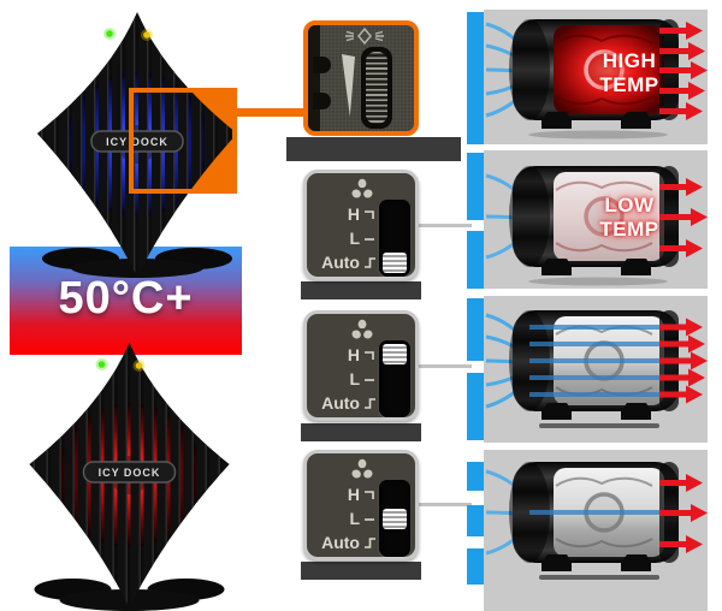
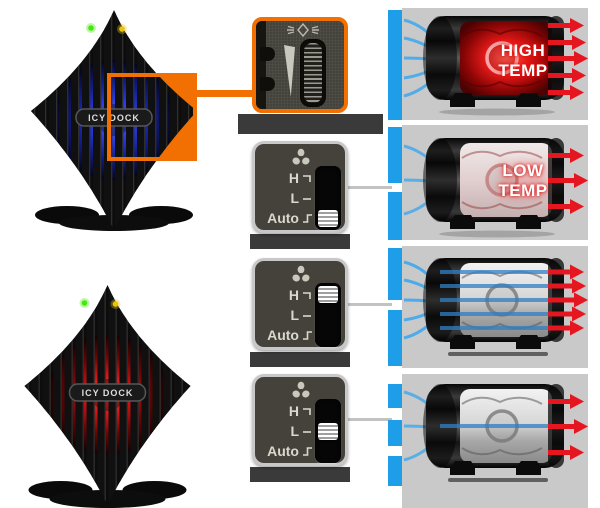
- 50°C+
  ICY DOCK
  ICY DOCK
  H
  L
  Auto
  H
  L
  Auto
  H
  L
  Auto
  HIGH
  TEMP
  LOW
  TEMP
